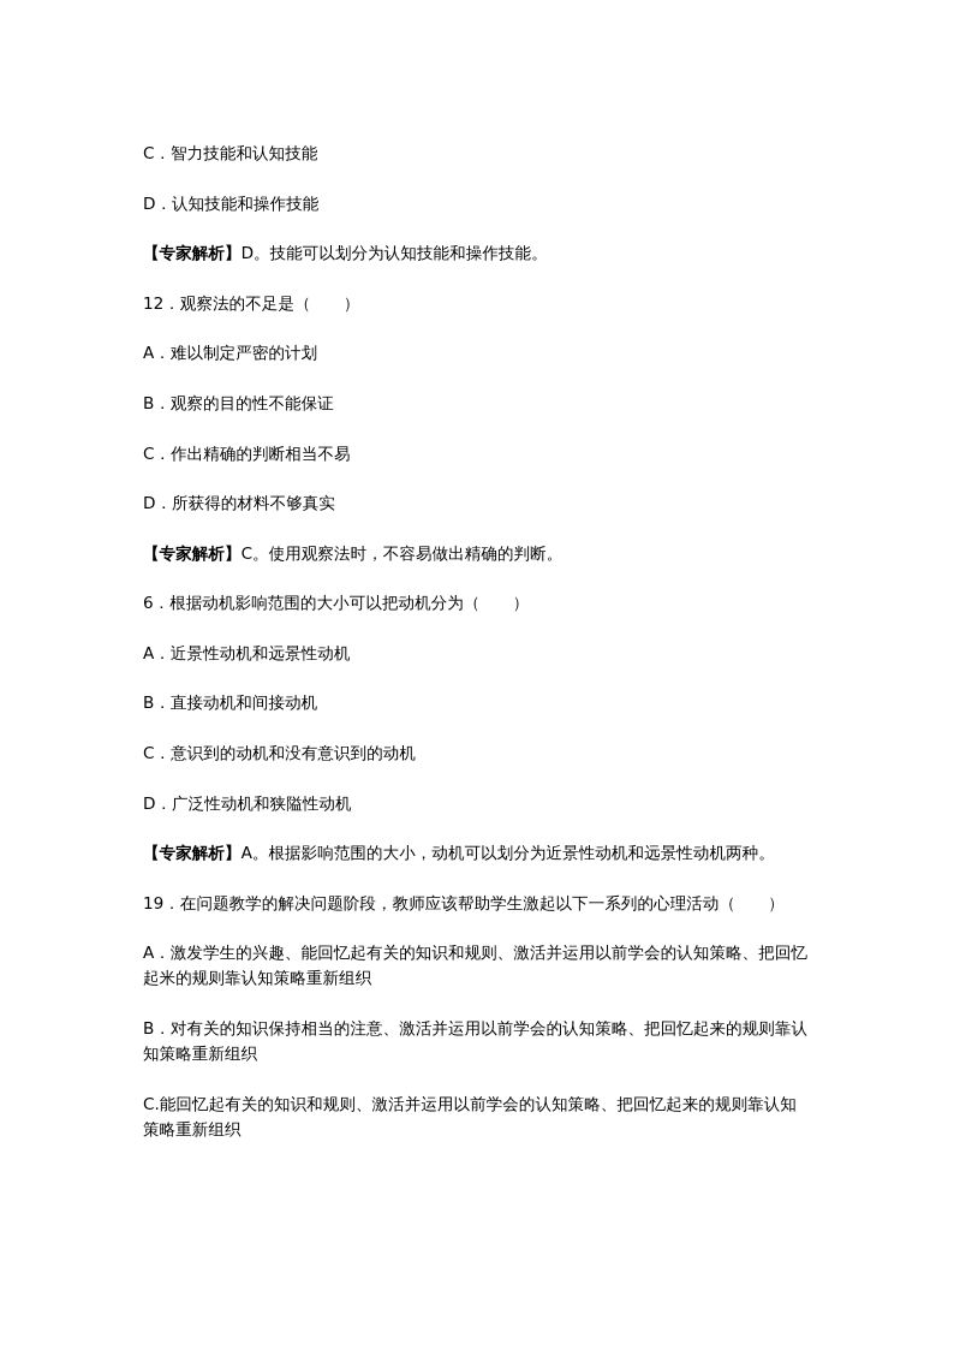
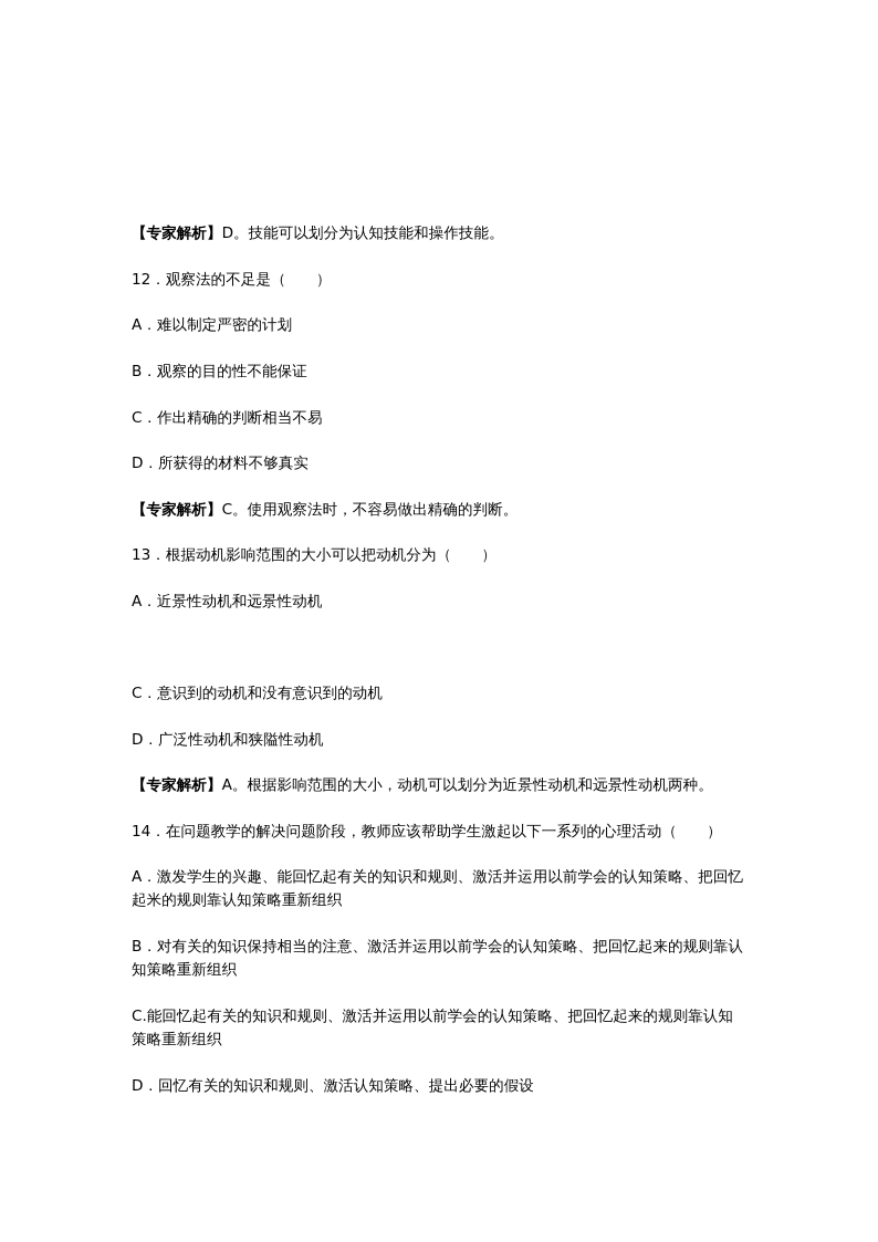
- C．智力技能和认知技能
- D．认知技能和操作技能
  【专家解析】D。技能可以划分为认知技能和操作技能。
  12．观察法的不足是（ ）
  A．难以制定严密的计划
  B．观察的目的性不能保证
  C．作出精确的判断相当不易
  D．所获得的材料不够真实
  【专家解析】C。使用观察法时，不容易做出精确的判断。
- 6．根据动机影响范围的大小可以把动机分为（ ）
+ 13．根据动机影响范围的大小可以把动机分为（ ）
  A．近景性动机和远景性动机
- B．直接动机和间接动机
  C．意识到的动机和没有意识到的动机
  D．广泛性动机和狭隘性动机
  【专家解析】A。根据影响范围的大小，动机可以划分为近景性动机和远景性动机两种。
- 19．在问题教学的解决问题阶段，教师应该帮助学生激起以下一系列的心理活动（ ）
+ 14．在问题教学的解决问题阶段，教师应该帮助学生激起以下一系列的心理活动（ ）
  A．激发学生的兴趣、能回忆起有关的知识和规则、激活并运用以前学会的认知策略、把回忆起米的规则靠认知策略重新组织
  B．对有关的知识保持相当的注意、激活并运用以前学会的认知策略、把回忆起来的规则靠认知策略重新组织
  C.能回忆起有关的知识和规则、激活并运用以前学会的认知策略、把回忆起来的规则靠认知策略重新组织
+ D．回忆有关的知识和规则、激活认知策略、提出必要的假设
